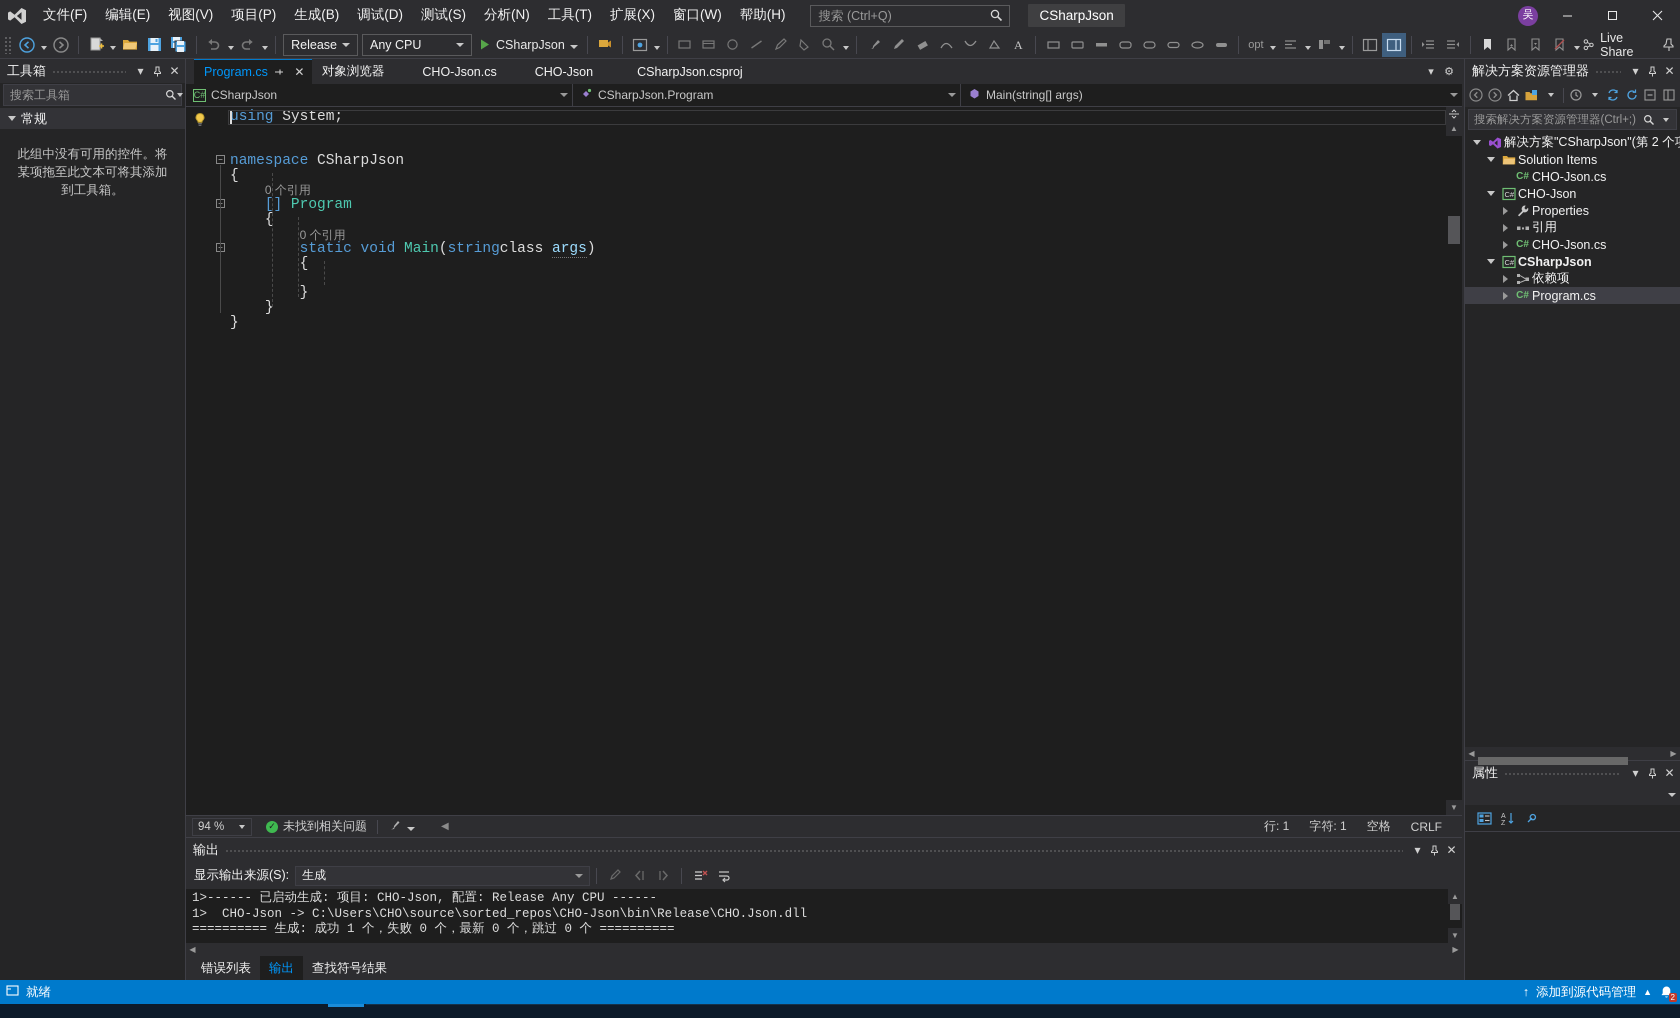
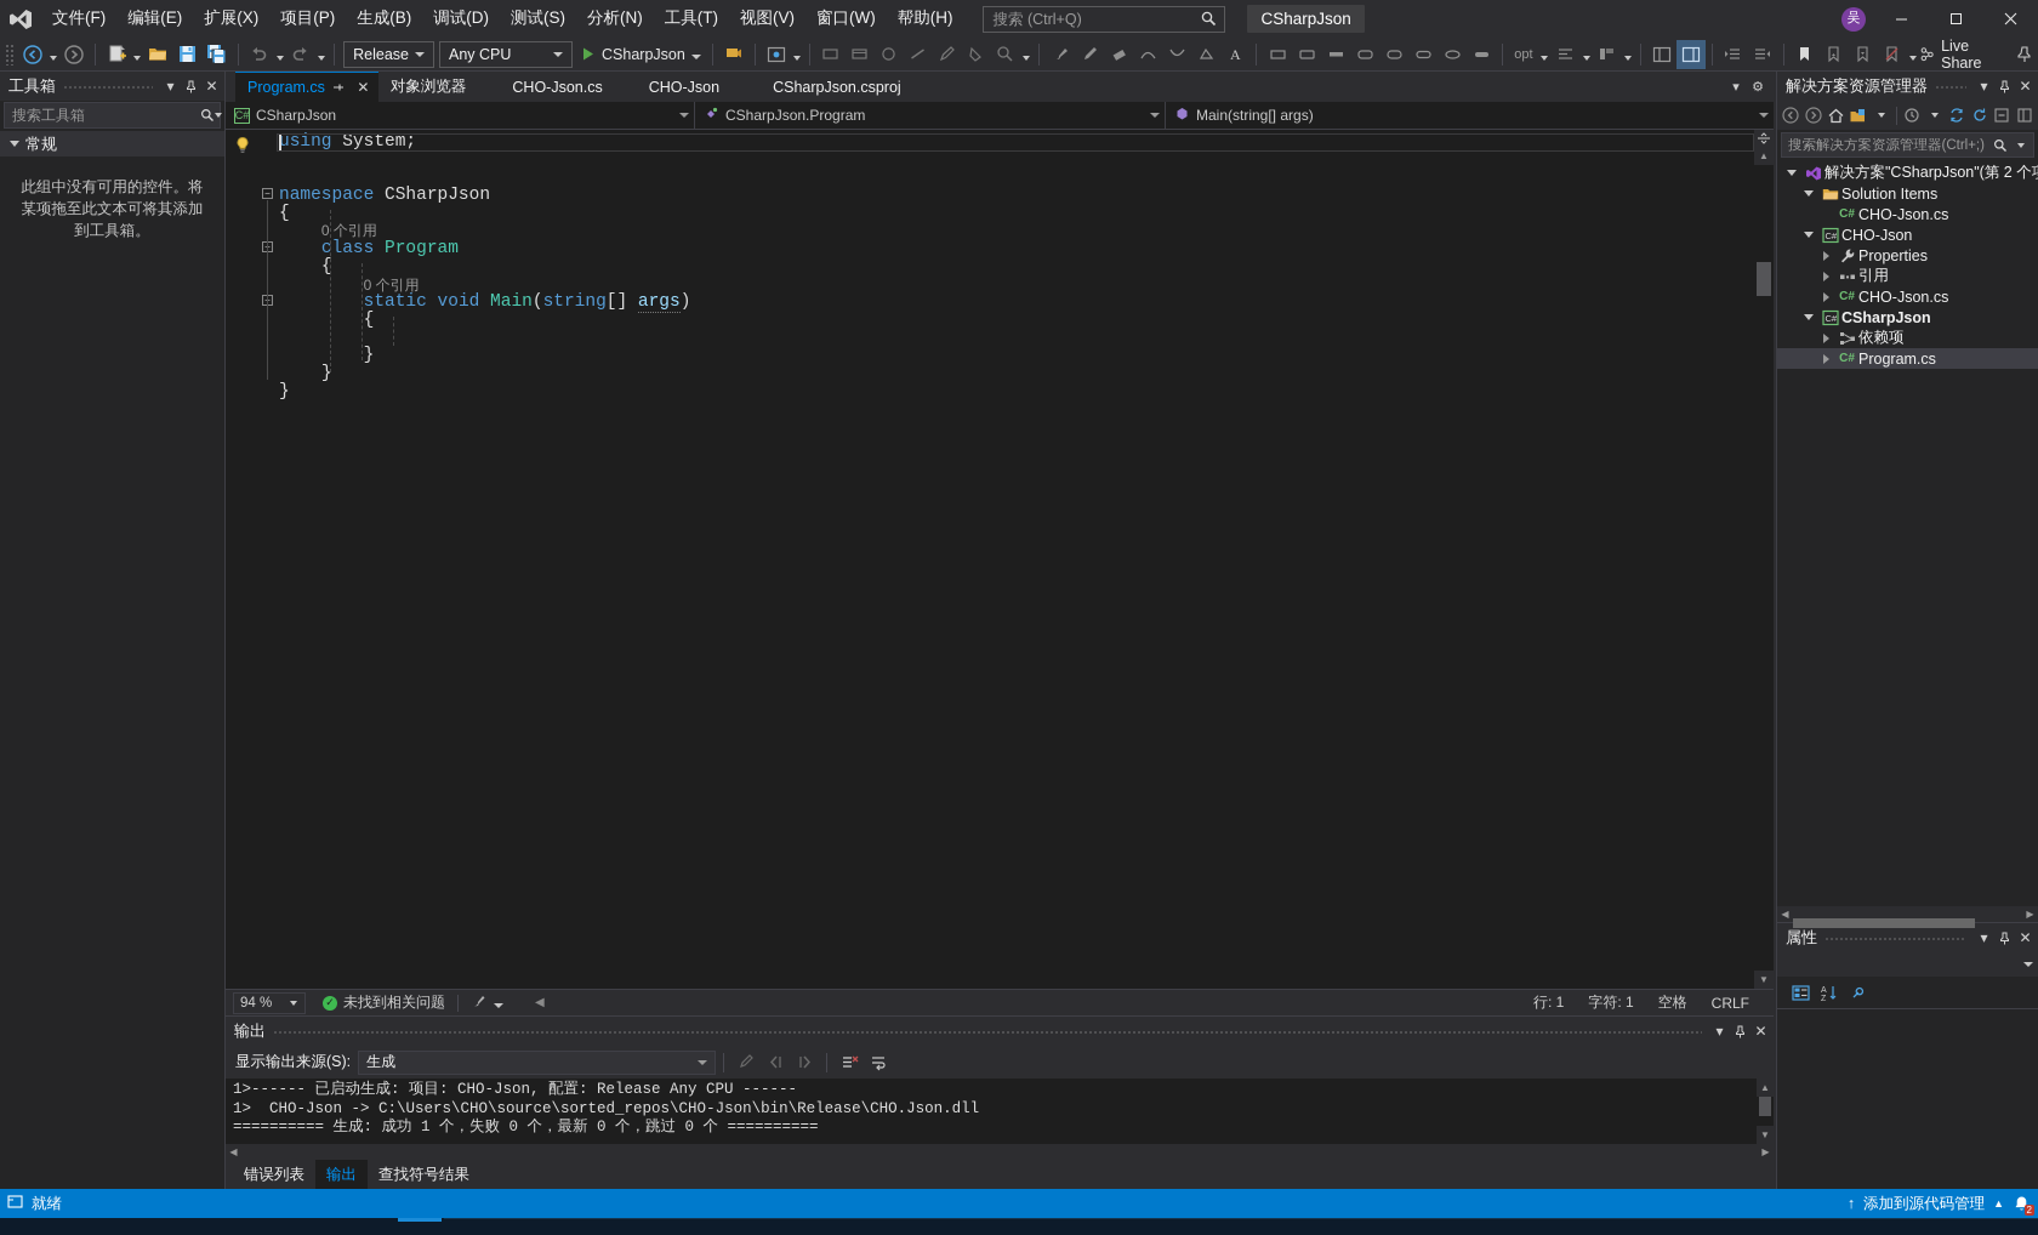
  文件(F)
  编辑(E)
- 视图(V)
+ 扩展(X)
  项目(P)
  生成(B)
  调试(D)
  测试(S)
  分析(N)
  工具(T)
- 扩展(X)
+ 视图(V)
  窗口(W)
  帮助(H)
  搜索 (Ctrl+Q)
  CSharpJson
  吴
  Release
  Any CPU
  CSharpJson
  A
  opt
  Live Share
  工具箱
  ▾
  ✕
  搜索工具箱
  常规
  此组中没有可用的控件。将某项拖至此文本可将其添加到工具箱。
  Program.cs
  ✕
  对象浏览器
  CHO-Json.cs
  CHO-Json
  CSharpJson.csproj
  ▾
  ⚙
  C#
  CSharpJson
  CSharpJson.Program
  Main(string[] args)
  −
  using System;
  namespace CSharpJson
  {
  0 个引用
- [] Program
+ class Program
  {
  0 个引用
- static void Main(stringclass args)
+ static void Main(string[] args)
  {
  }
  }
  }
  ▲
  ▼
  94 %
  ✓
  未找到相关问题
  ◀
  行: 1
  字符: 1
  空格
  CRLF
  输出
  ▾
  ✕
  显示输出来源(S):
  生成
  1>------ 已启动生成: 项目: CHO-Json, 配置: Release Any CPU ------
  1> CHO-Json -> C:\Users\CHO\source\sorted_repos\CHO-Json\bin\Release\CHO.Json.dll
  ========== 生成: 成功 1 个，失败 0 个，最新 0 个，跳过 0 个 ==========
  ▲
  ▼
  ◀
  ▶
  错误列表
  输出
  查找符号结果
  解决方案资源管理器
  ▾
  ✕
  搜索解决方案资源管理器(Ctrl+;)
  解决方案"CSharpJson"(第 2 个
  Solution Items
  C#
  CHO-Json.cs
  C#
  CHO-Json
  Properties
  引用
  C#
  CHO-Json.cs
  C#
  CSharpJson
  依赖项
  C#
  Program.cs
  ◀
  ▶
  属性
  ▾
  ✕
  就绪
  ↑
  添加到源代码管理
  ▲
  2
